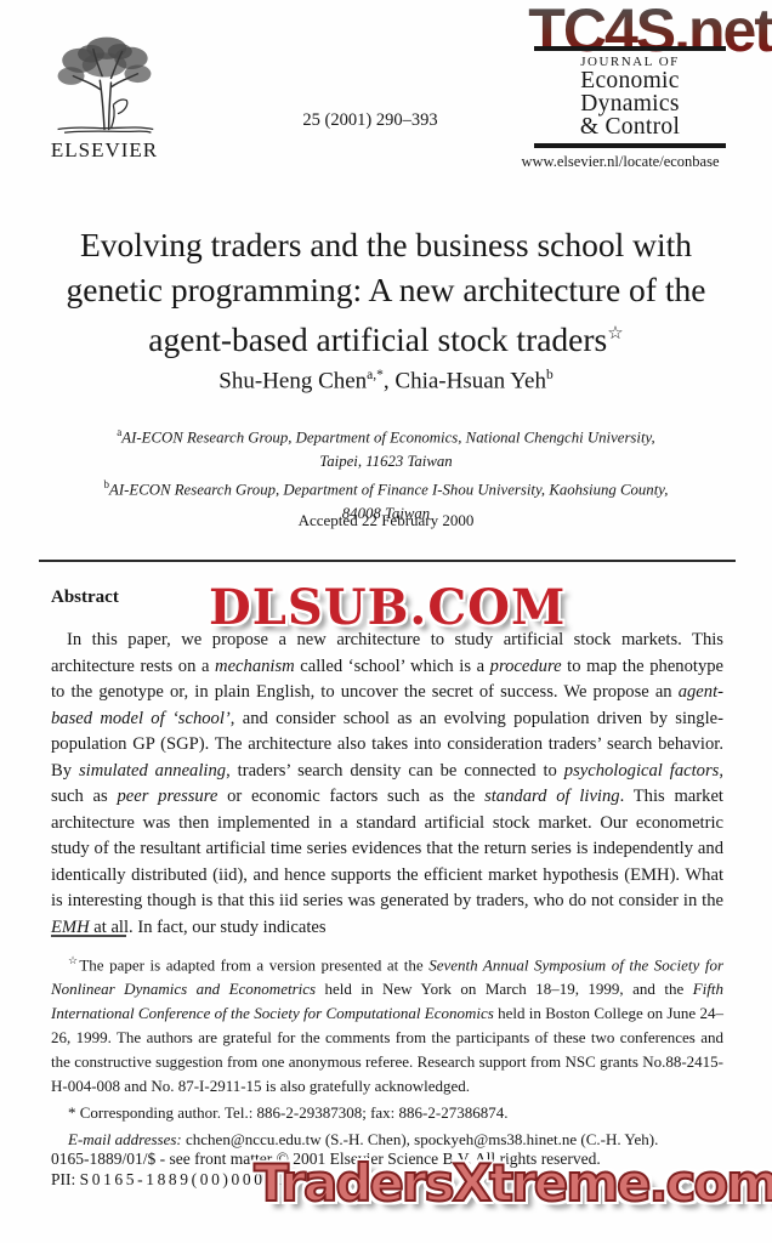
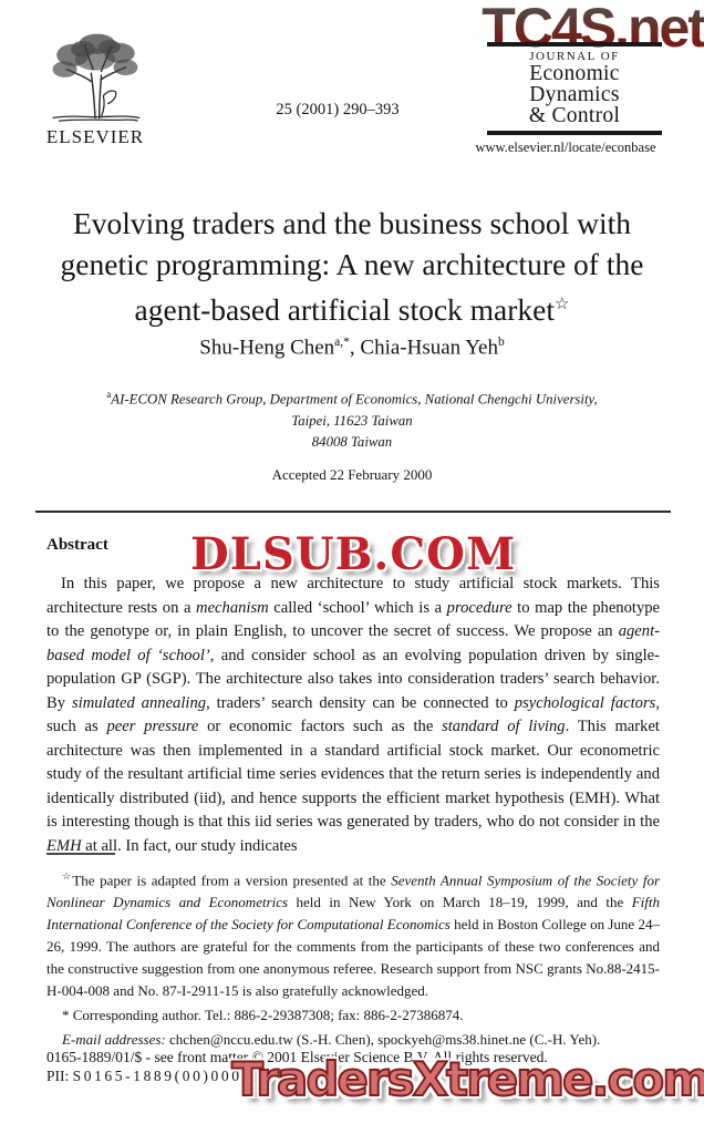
  TC4S.net
  ELSEVIER
  25 (2001) 290–393
  JOURNAL OF
  Economic
  Dynamics
  & Control
  www.elsevier.nl/locate/econbase
- Evolving traders and the business school with genetic programming: A new architecture of the agent-based artificial stock traders☆
+ Evolving traders and the business school with genetic programming: A new architecture of the agent-based artificial stock market☆
  Shu-Heng Chena,*, Chia-Hsuan Yehb
  aAI-ECON Research Group, Department of Economics, National Chengchi University,
  Taipei, 11623 Taiwan
- bAI-ECON Research Group, Department of Finance I-Shou University, Kaohsiung County,
  84008 Taiwan
  Accepted 22 February 2000
  Abstract
  DLSUB.COM
  In this paper, we propose a new architecture to study artificial stock markets. This architecture rests on a mechanism called ‘school’ which is a procedure to map the phenotype to the genotype or, in plain English, to uncover the secret of success. We propose an agent-based model of ‘school’, and consider school as an evolving population driven by single-population GP (SGP). The architecture also takes into consideration traders’ search behavior. By simulated annealing, traders’ search density can be connected to psychological factors, such as peer pressure or economic factors such as the standard of living. This market architecture was then implemented in a standard artificial stock market. Our econometric study of the resultant artificial time series evidences that the return series is independently and identically distributed (iid), and hence supports the efficient market hypothesis (EMH). What is interesting though is that this iid series was generated by traders, who do not consider in the EMH at all. In fact, our study indicates
  ☆The paper is adapted from a version presented at the Seventh Annual Symposium of the Society for Nonlinear Dynamics and Econometrics held in New York on March 18–19, 1999, and the Fifth International Conference of the Society for Computational Economics held in Boston College on June 24–26, 1999. The authors are grateful for the comments from the participants of these two conferences and the constructive suggestion from one anonymous referee. Research support from NSC grants No.88-2415-H-004-008 and No. 87-I-2911-15 is also gratefully acknowledged.
  * Corresponding author. Tel.: 886-2-29387308; fax: 886-2-27386874.
  E-mail addresses: chchen@nccu.edu.tw (S.-H. Chen), spockyeh@ms38.hinet.ne (C.-H. Yeh).
  0165-1889/01/$ - see front matter © 2001 Elsevier Science B.V. All rights reserved.
  PII: S0165-1889(00)00030
  TradersXtreme.com
